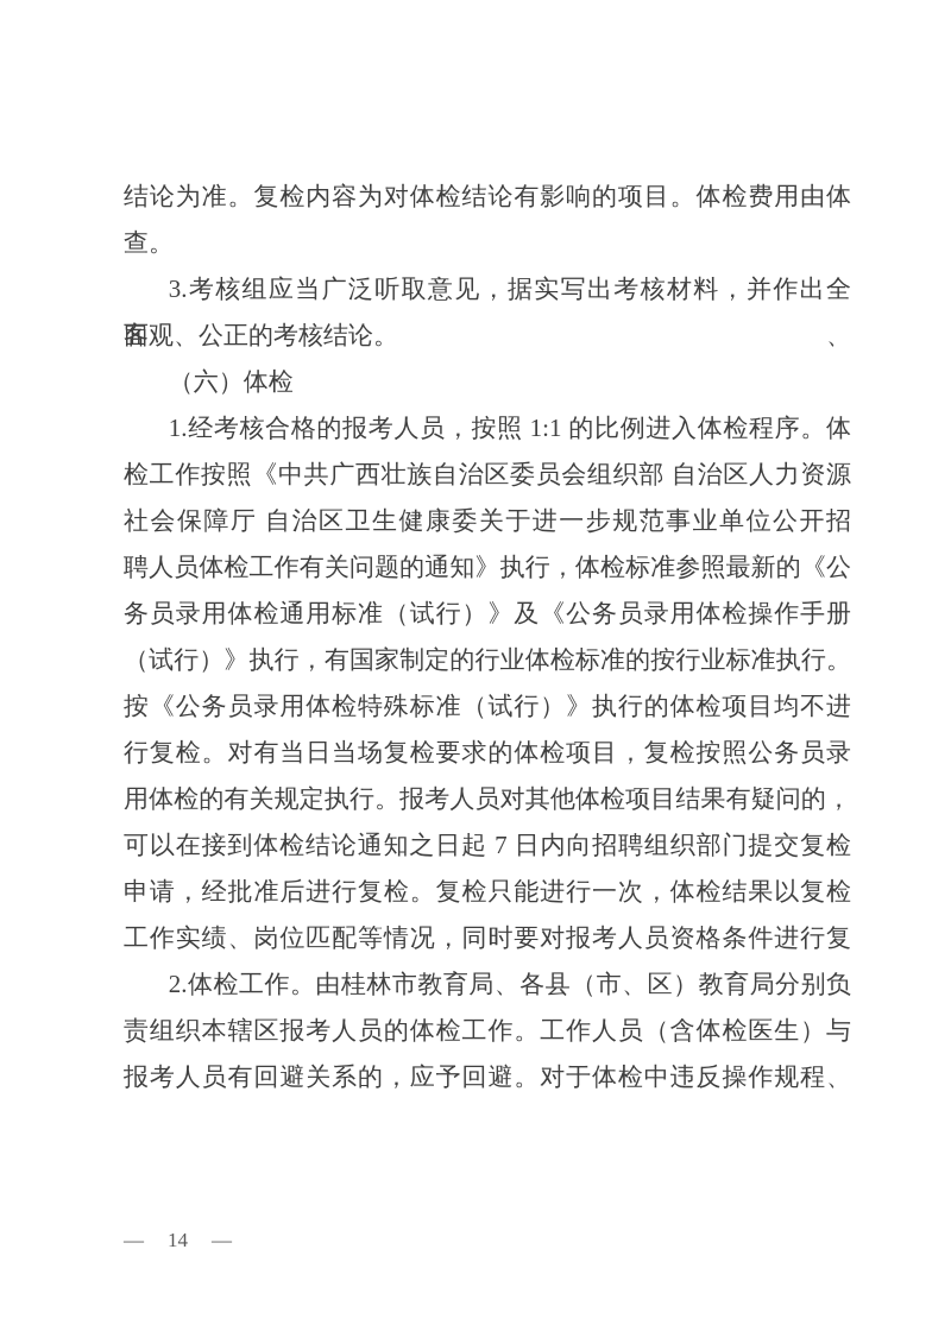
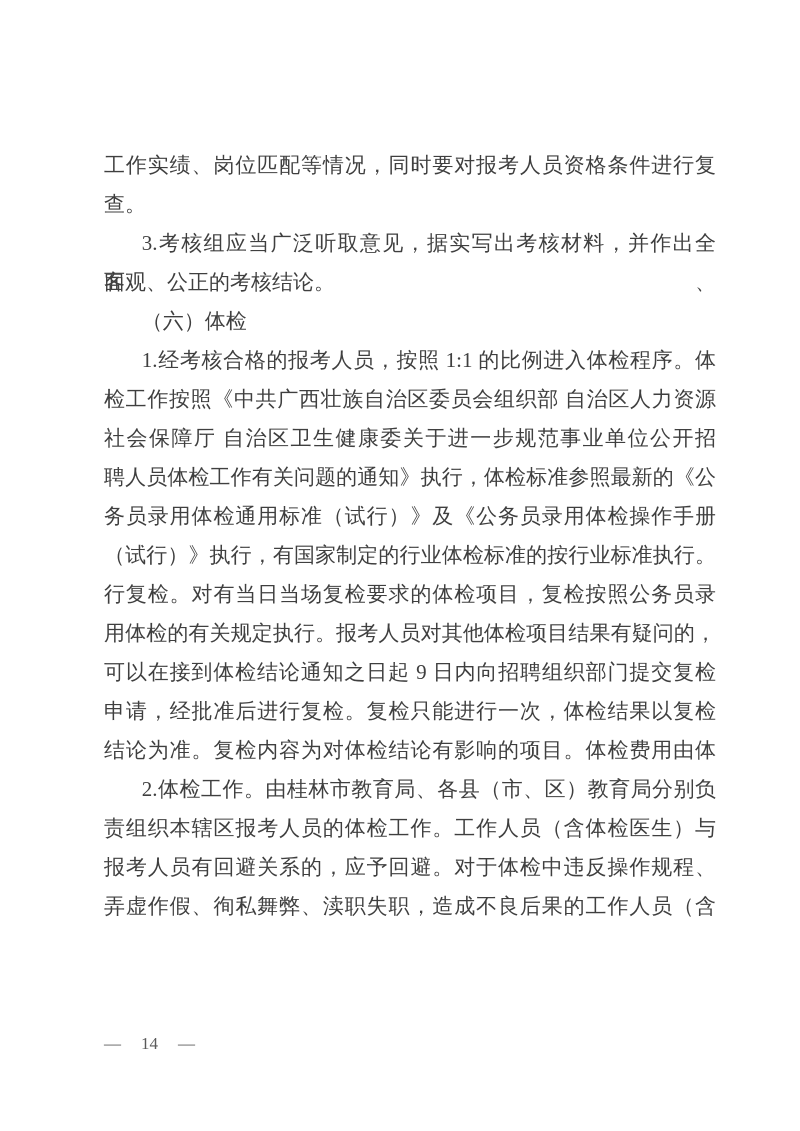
- 结论为准。复检内容为对体检结论有影响的项目。体检费用由体
+ 工作实绩、岗位匹配等情况，同时要对报考人员资格条件进行复
  查。
  3.考核组应当广泛听取意见，据实写出考核材料，并作出全面、
  客观、公正的考核结论。
  （六）体检
  1.经考核合格的报考人员，按照 1:1 的比例进入体检程序。体
  检工作按照《中共广西壮族自治区委员会组织部 自治区人力资源
  社会保障厅 自治区卫生健康委关于进一步规范事业单位公开招
  聘人员体检工作有关问题的通知》执行，体检标准参照最新的《公
  务员录用体检通用标准（试行）》及《公务员录用体检操作手册
  （试行）》执行，有国家制定的行业体检标准的按行业标准执行。
- 按《公务员录用体检特殊标准（试行）》执行的体检项目均不进
  行复检。对有当日当场复检要求的体检项目，复检按照公务员录
  用体检的有关规定执行。报考人员对其他体检项目结果有疑问的，
- 可以在接到体检结论通知之日起 7 日内向招聘组织部门提交复检
+ 可以在接到体检结论通知之日起 9 日内向招聘组织部门提交复检
  申请，经批准后进行复检。复检只能进行一次，体检结果以复检
- 工作实绩、岗位匹配等情况，同时要对报考人员资格条件进行复
+ 结论为准。复检内容为对体检结论有影响的项目。体检费用由体
  2.体检工作。由桂林市教育局、各县（市、区）教育局分别负
  责组织本辖区报考人员的体检工作。工作人员（含体检医生）与
  报考人员有回避关系的，应予回避。对于体检中违反操作规程、
+ 弄虚作假、徇私舞弊、渎职失职，造成不良后果的工作人员（含
  —
  14
  —
